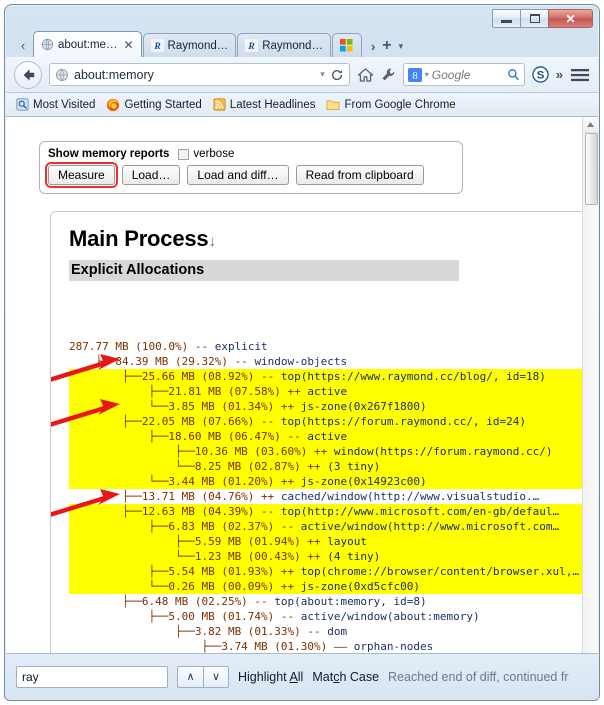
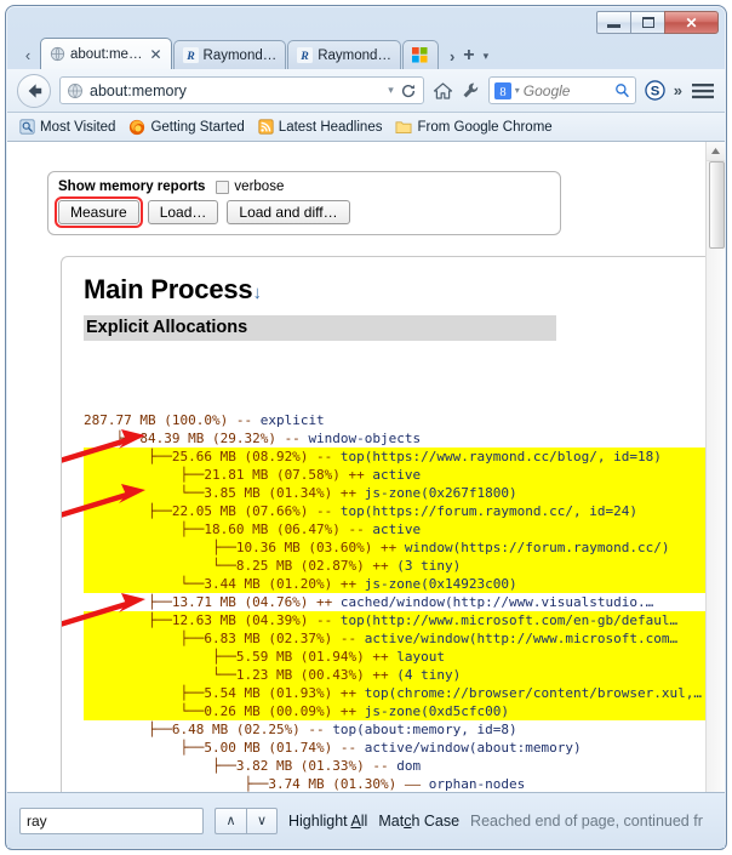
  ✕
  ‹
  about:me…
  ✕
  R
  Raymond…
  R
  Raymond…
  ›
  +
  ▾
  about:memory
  ▾
  8
  ▾
  Google
  S
  »
  Most Visited
  Getting Started
  Latest Headlines
  From Google Chrome
  Show memory reports
  verbose
  Measure
  Load…
  Load and diff…
- Read from clipboard
  Main Process↓
  Explicit Allocations
  287.77 MB (100.0%) -- explicit
  ├84.39 MB (29.32%) -- window-objects
  ├──25.66 MB (08.92%) -- top(https://www.raymond.cc/blog/, id=18)
  ├──21.81 MB (07.58%) ++ active
  └──3.85 MB (01.34%) ++ js-zone(0x267f1800)
  ├──22.05 MB (07.66%) -- top(https://forum.raymond.cc/, id=24)
  ├──18.60 MB (06.47%) -- active
  ├──10.36 MB (03.60%) ++ window(https://forum.raymond.cc/)
  └──8.25 MB (02.87%) ++ (3 tiny)
  └──3.44 MB (01.20%) ++ js-zone(0x14923c00)
  ├──13.71 MB (04.76%) ++ cached/window(http://www.visualstudio.…
  ├──12.63 MB (04.39%) -- top(http://www.microsoft.com/en-gb/defaul…
  ├──6.83 MB (02.37%) -- active/window(http://www.microsoft.com…
  ├──5.59 MB (01.94%) ++ layout
  └──1.23 MB (00.43%) ++ (4 tiny)
  ├──5.54 MB (01.93%) ++ top(chrome://browser/content/browser.xul,…
  └──0.26 MB (00.09%) ++ js-zone(0xd5cfc00)
  ├──6.48 MB (02.25%) -- top(about:memory, id=8)
  ├──5.00 MB (01.74%) -- active/window(about:memory)
  ├──3.82 MB (01.33%) -- dom
  ├──3.74 MB (01.30%) —— orphan-nodes
  ray
  ∧
  ∨
  Highlight All
  Match Case
- Reached end of diff, continued fr
+ Reached end of page, continued fr
